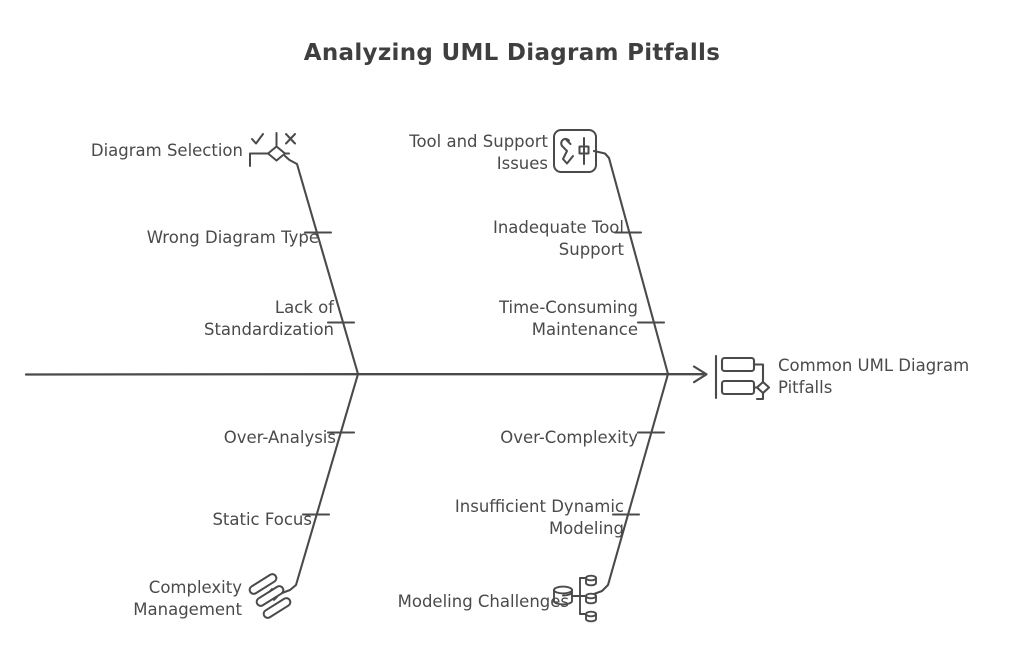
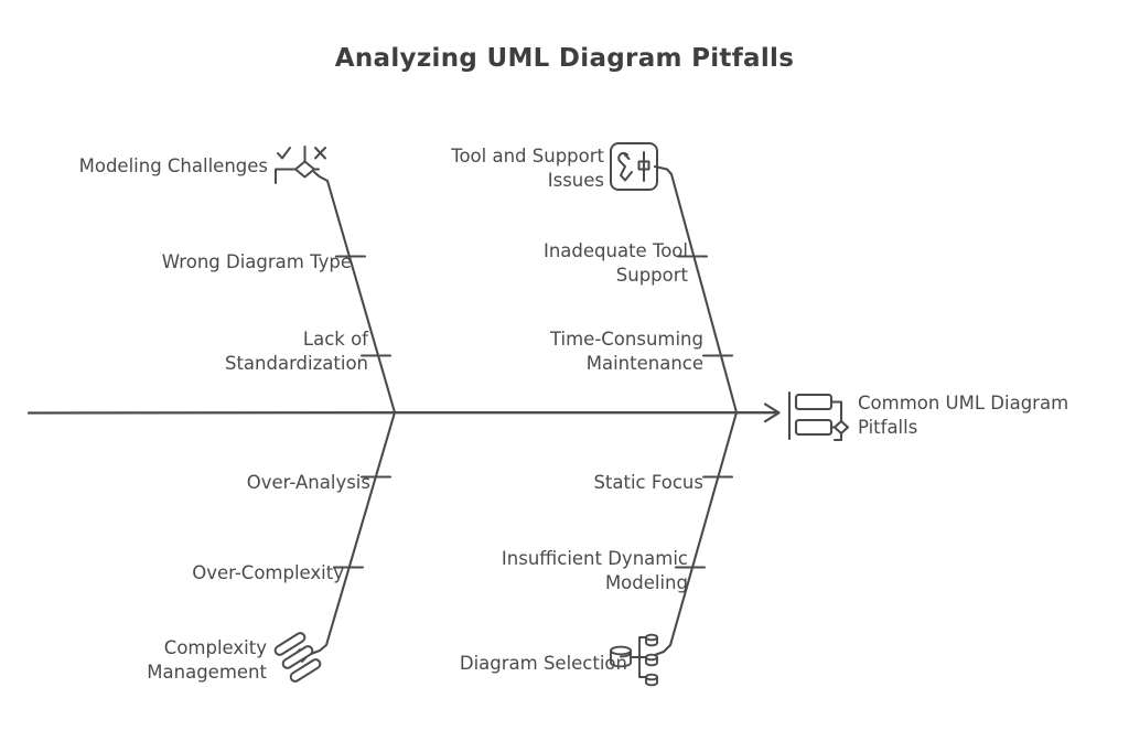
  Analyzing UML Diagram Pitfalls
- Diagram Selection
+ Modeling Challenges
  Wrong Diagram Type
  Lack of
  Standardization
  Tool and Support
  Issues
  Inadequate Tool
  Support
  Time-Consuming
  Maintenance
  Complexity
  Management
  Over-Analysis
- Static Focus
+ Over-Complexity
- Modeling Challenges
+ Diagram Selection
- Over-Complexity
+ Static Focus
  Insufficient Dynamic
  Modeling
  Common UML Diagram Pitfalls
